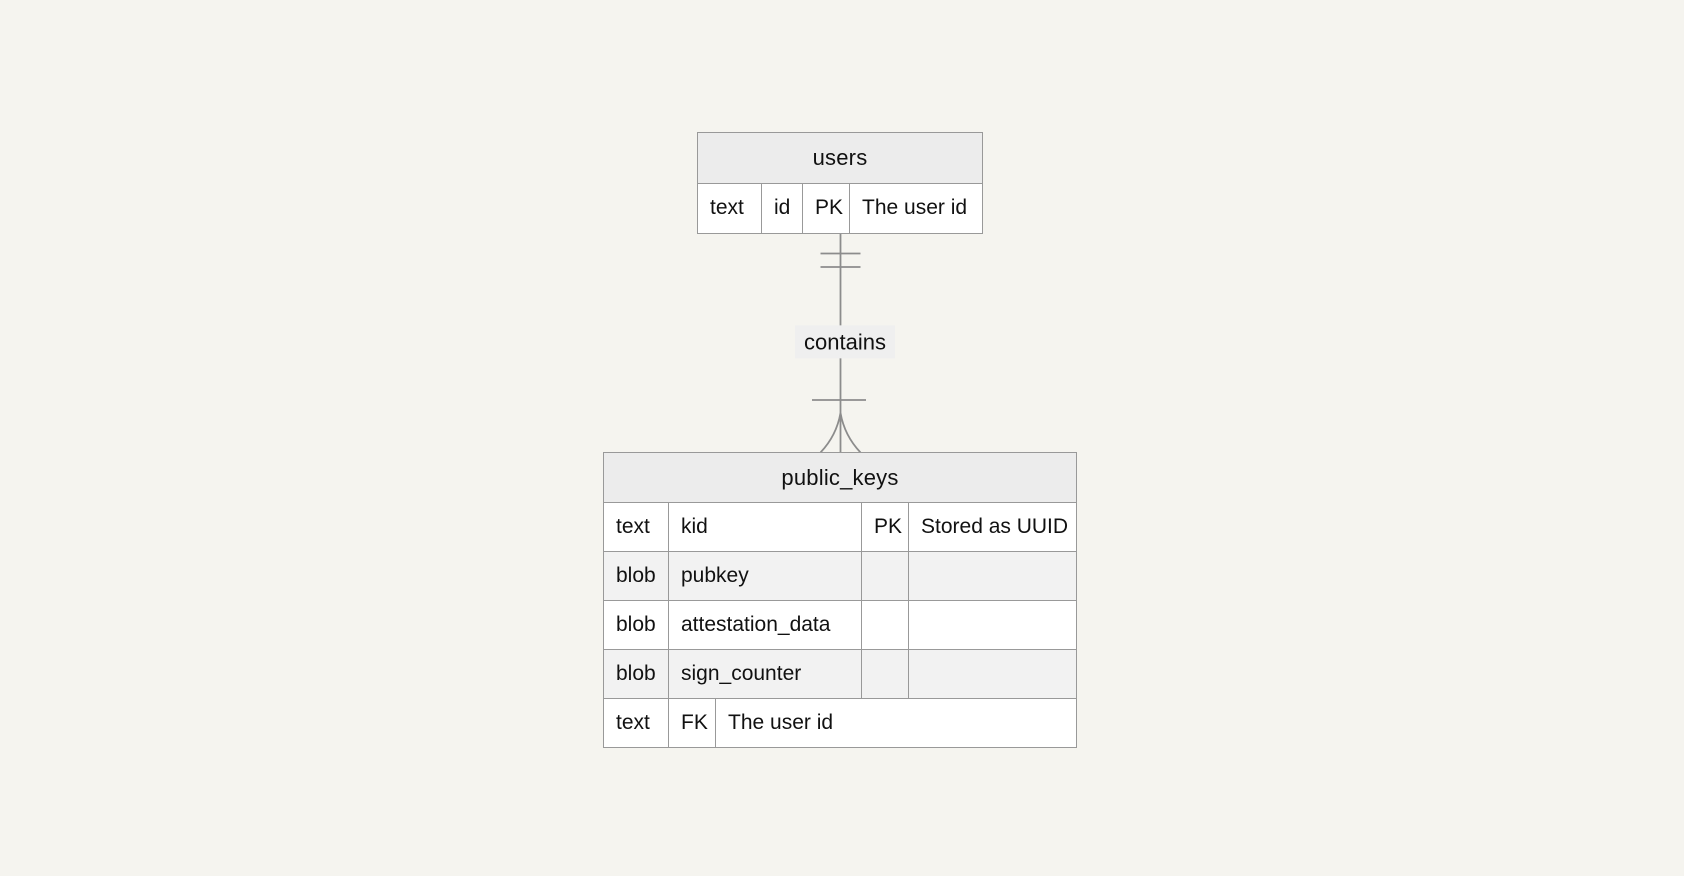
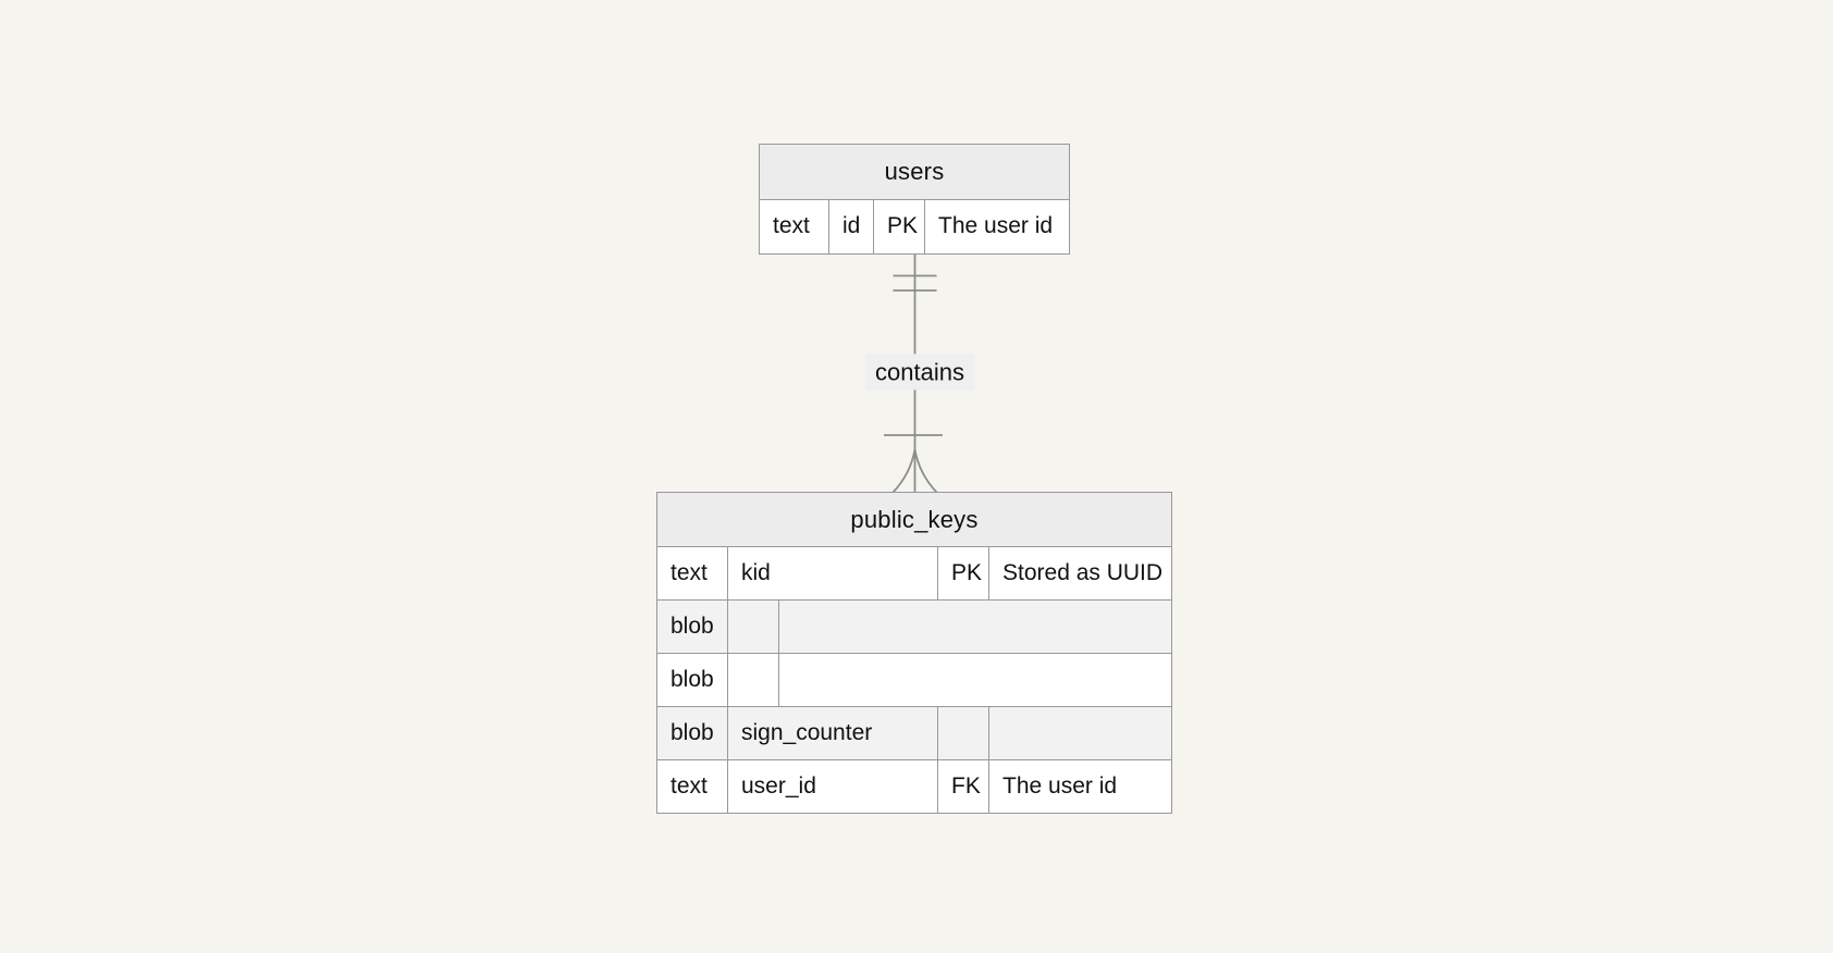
  users
  text
  id
  PK
  The user id
  contains
  public_keys
  text
  kid
  PK
  Stored as UUID
  blob
- pubkey
  blob
- attestation_data
  blob
  sign_counter
  text
+ user_id
  FK
  The user id
